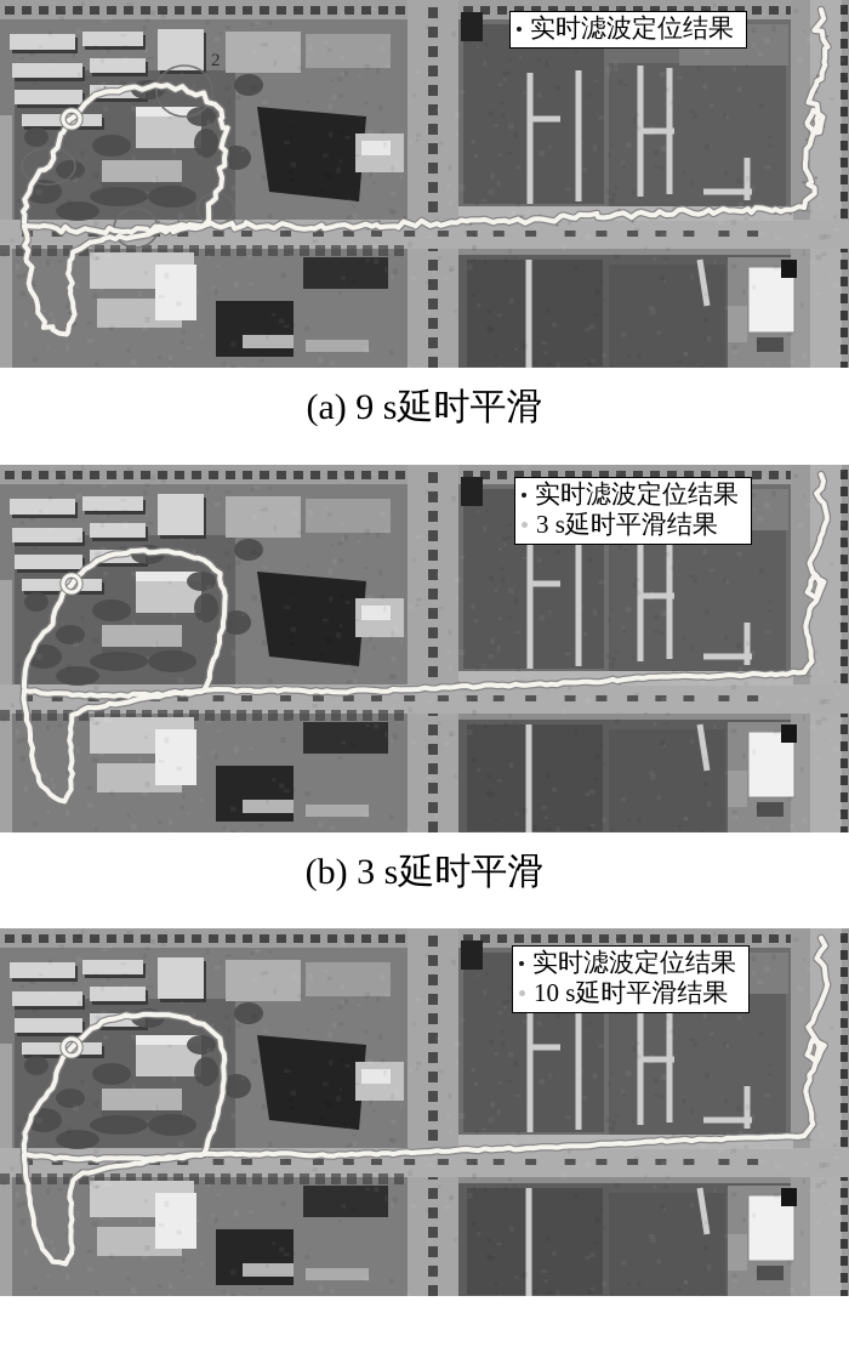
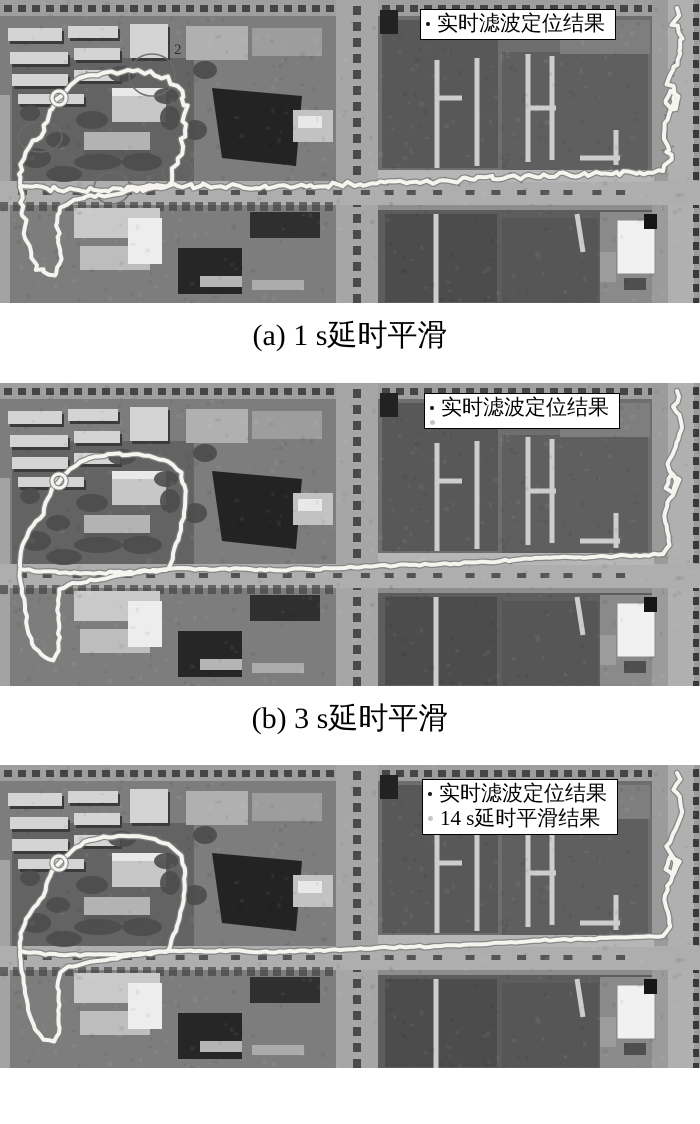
  2
  实时滤波定位结果
- (a) 9 s延时平滑
+ (a) 1 s延时平滑
  实时滤波定位结果
- 3 s延时平滑结果
  (b) 3 s延时平滑
  实时滤波定位结果
- 10 s延时平滑结果
+ 14 s延时平滑结果
